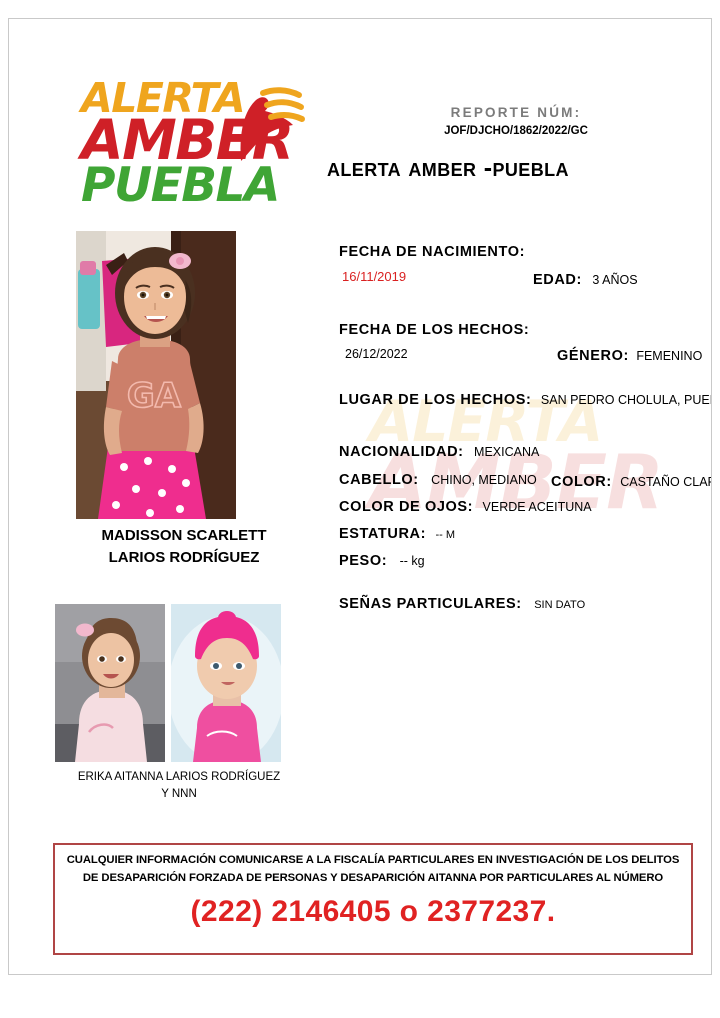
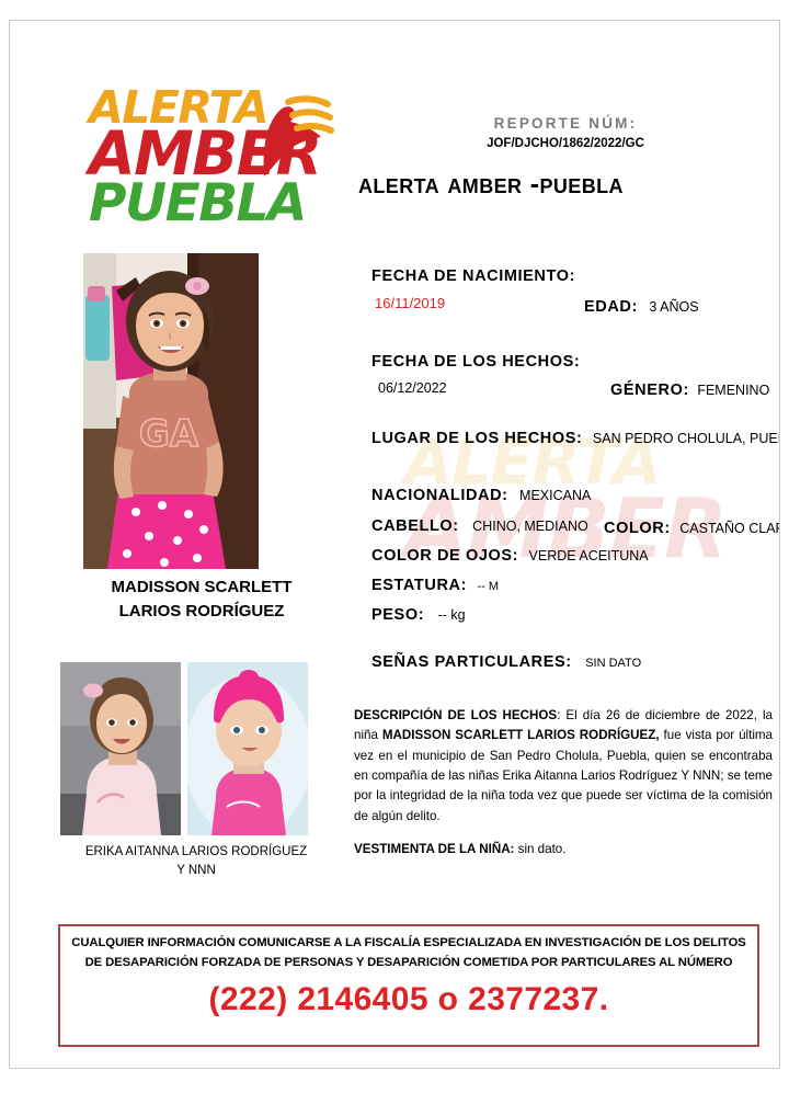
  ALERTA
  AMBER
  ALERTA
  AMBER
  PUEBLA
  GA
  MADISSON SCARLETT
  LARIOS RODRÍGUEZ
  ERIKA AITANNA LARIOS RODRÍGUEZ
  Y NNN
  REPORTE NÚM:
  JOF/DJCHO/1862/2022/GC
  alerta amber -puebla
  FECHA DE NACIMIENTO:
  16/11/2019
  EDAD: 3 AÑOS
  FECHA DE LOS HECHOS:
- 26/12/2022
+ 06/12/2022
  GÉNERO: FEMENINO
  LUGAR DE LOS HECHOS: SAN PEDRO CHOLULA, PUE
  NACIONALIDAD: MEXICANA
  CABELLO: CHINO, MEDIANO
  COLOR: CASTAÑO CLA
  COLOR DE OJOS: VERDE ACEITUNA
  ESTATURA: -- M
  PESO: -- kg
  SEÑAS PARTICULARES: SIN DATO
+ DESCRIPCIÓN DE LOS HECHOS: El día 26 de diciembre de 2022, la niña MADISSON SCARLETT LARIOS RODRÍGUEZ, fue vista por última vez en el municipio de San Pedro Cholula, Puebla, quien se encontraba en compañía de las niñas Erika Aitanna Larios Rodríguez Y NNN; se teme por la integridad de la niña toda vez que puede ser víctima de la comisión de algún delito.
+ VESTIMENTA DE LA NIÑA: sin dato.
- CUALQUIER INFORMACIÓN COMUNICARSE A LA FISCALÍA PARTICULARES EN INVESTIGACIÓN DE LOS DELITOS
+ CUALQUIER INFORMACIÓN COMUNICARSE A LA FISCALÍA ESPECIALIZADA EN INVESTIGACIÓN DE LOS DELITOS
- DE DESAPARICIÓN FORZADA DE PERSONAS Y DESAPARICIÓN AITANNA POR PARTICULARES AL NÚMERO
+ DE DESAPARICIÓN FORZADA DE PERSONAS Y DESAPARICIÓN COMETIDA POR PARTICULARES AL NÚMERO
  (222) 2146405 o 2377237.
